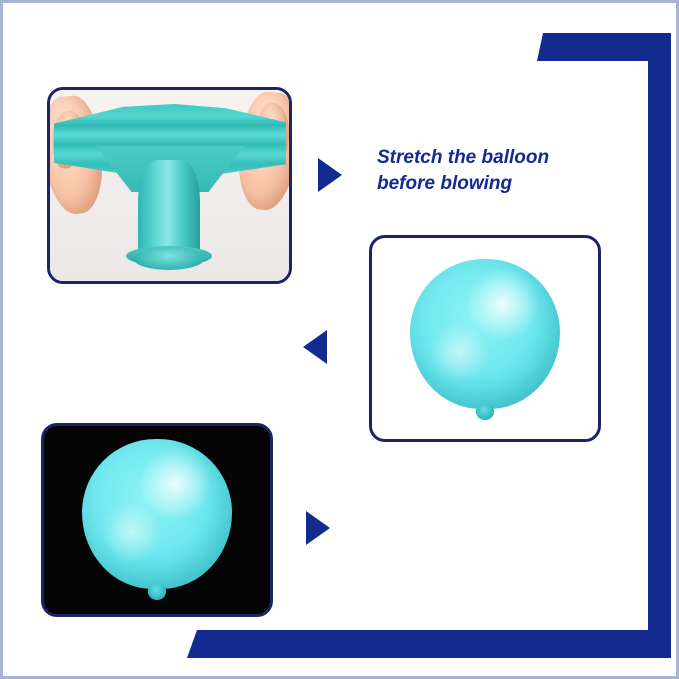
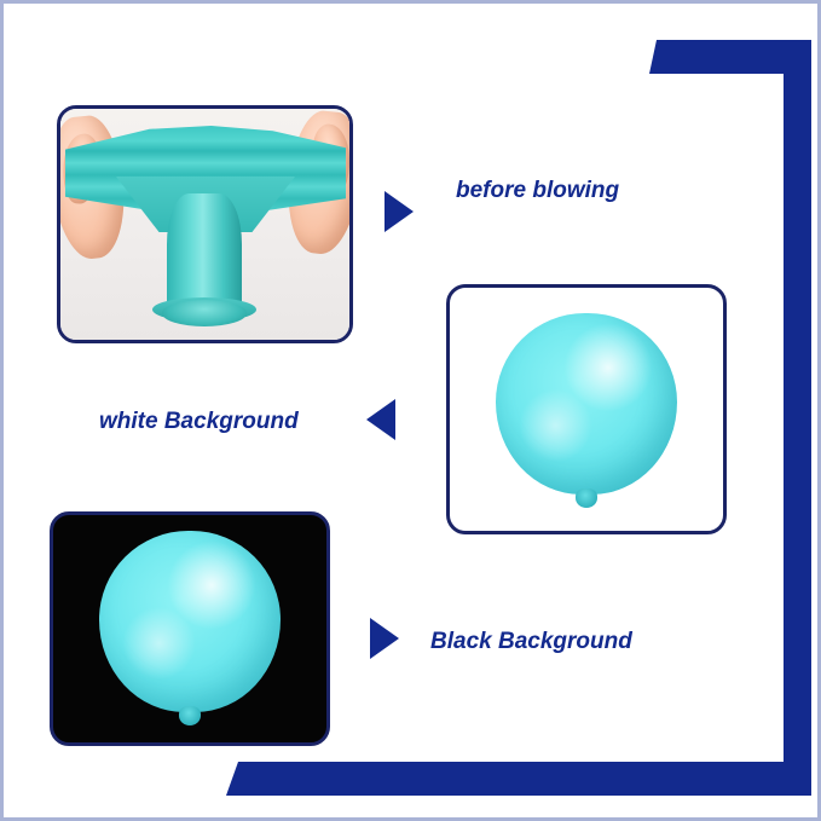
- Stretch the balloon
  before blowing
+ white Background
+ Black Background
